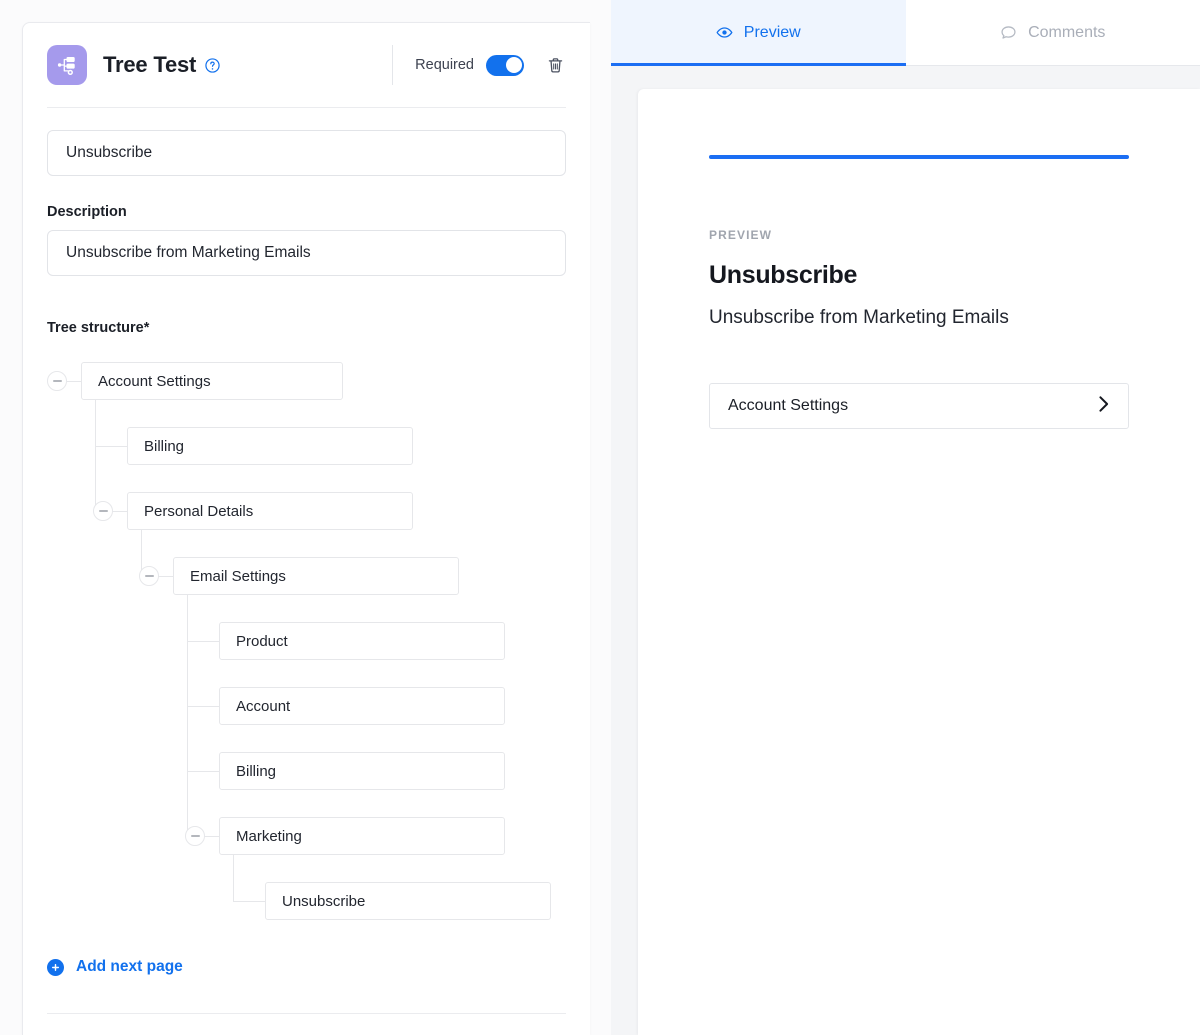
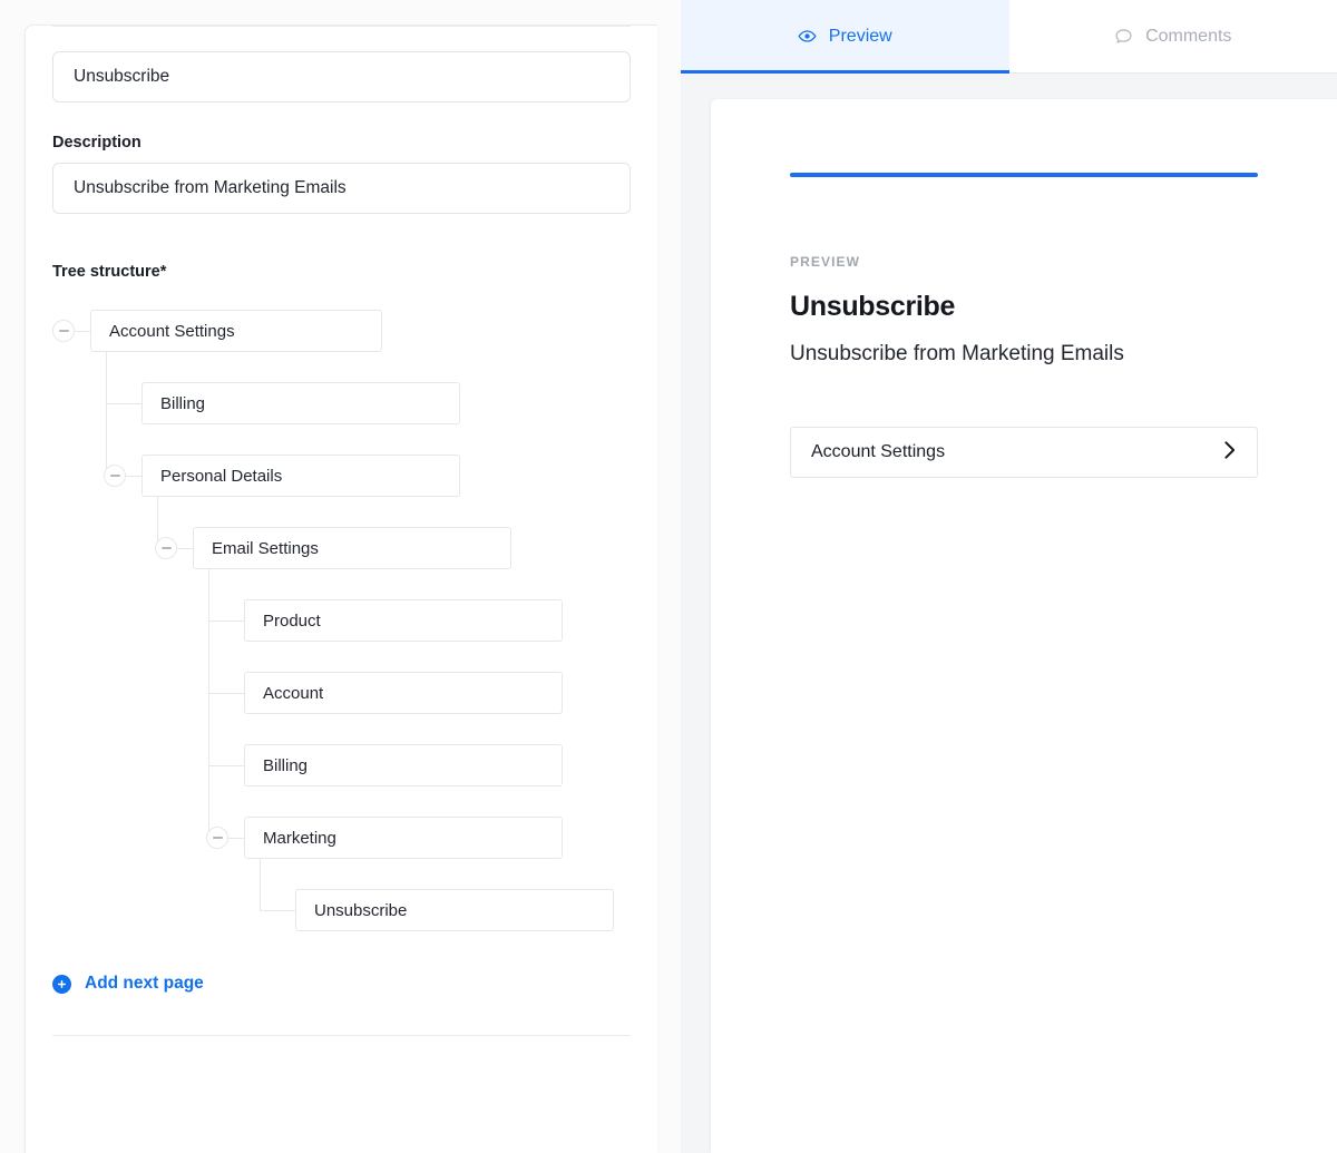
- Tree Test
- Required
  Unsubscribe
  Description
  Unsubscribe from Marketing Emails
  Tree structure*
  Account Settings
  Billing
  Personal Details
  Email Settings
  Product
  Account
  Billing
  Marketing
  Unsubscribe
  Add next page
  Preview
  Comments
  PREVIEW
  Unsubscribe
  Unsubscribe from Marketing Emails
  Account Settings
